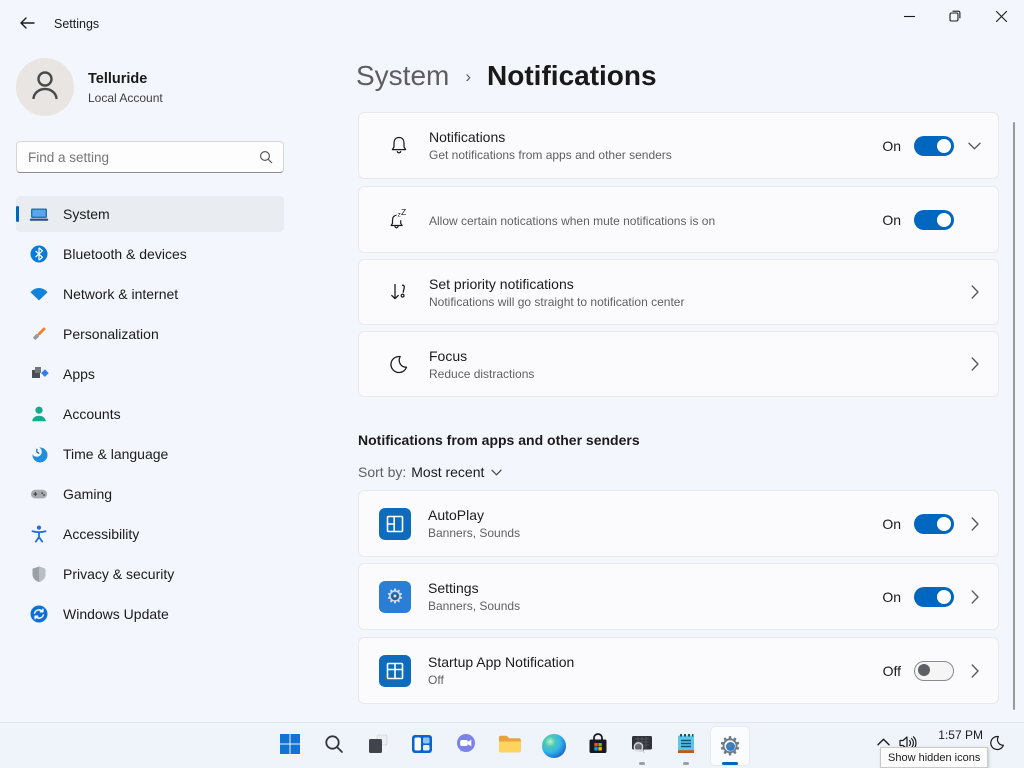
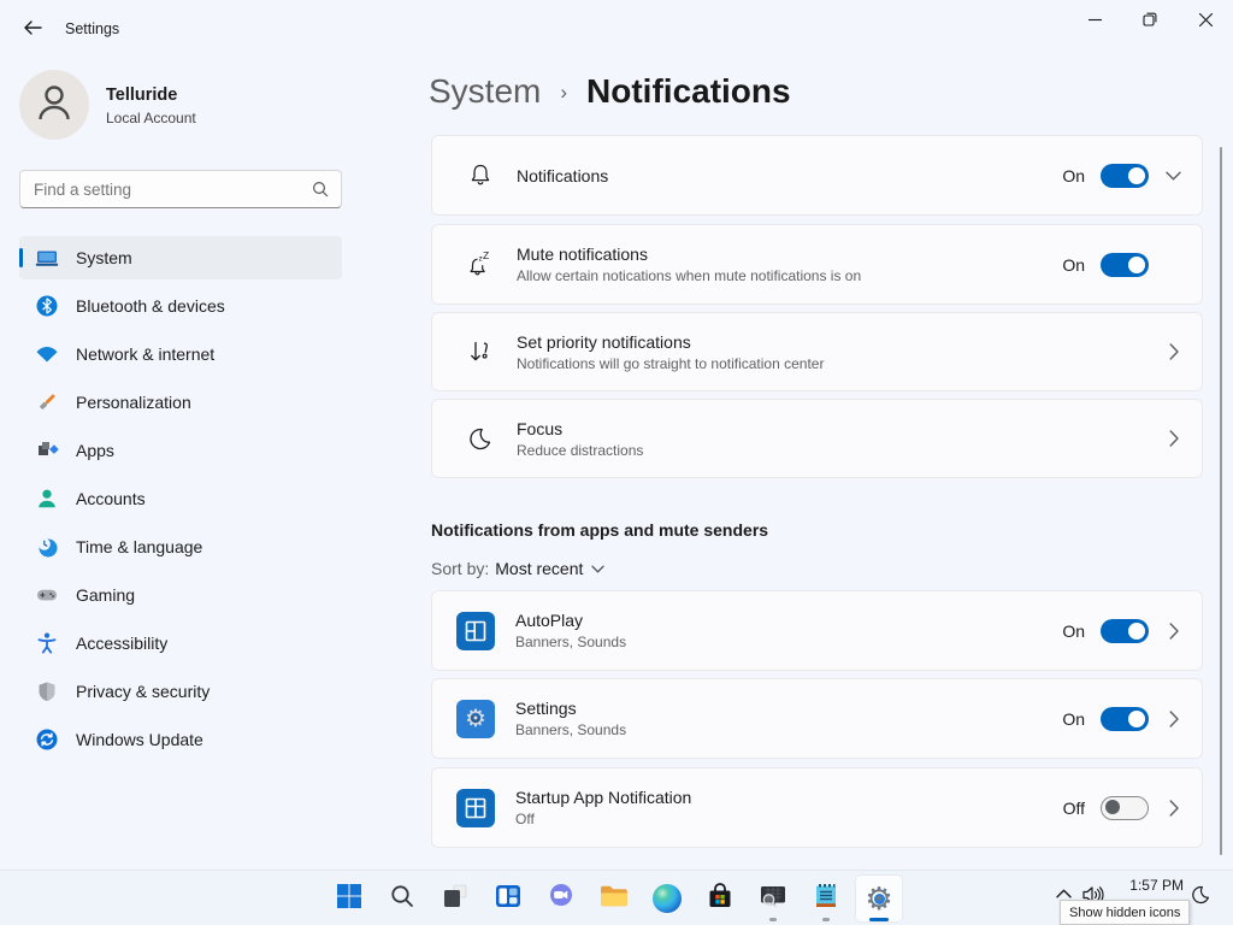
  Settings
  Telluride
  Local Account
  Find a setting
  System
  Bluetooth & devices
  Network & internet
  Personalization
  Apps
  Accounts
  Time & language
  Gaming
  Accessibility
  Privacy & security
  Windows Update
  System
  ›
  Notifications
  Notifications
- Get notifications from apps and other senders
  On
  Z
+ Mute notifications
  Allow certain notications when mute notifications is on
  On
  Set priority notifications
  Notifications will go straight to notification center
  Focus
  Reduce distractions
- Notifications from apps and other senders
+ Notifications from apps and mute senders
  Sort by:
  Most recent
  AutoPlay
  Banners, Sounds
  On
  ⚙
  Settings
  Banners, Sounds
  On
  Startup App Notification
  Off
  Off
  ⚙
  1:57 PM
  Show hidden icons
